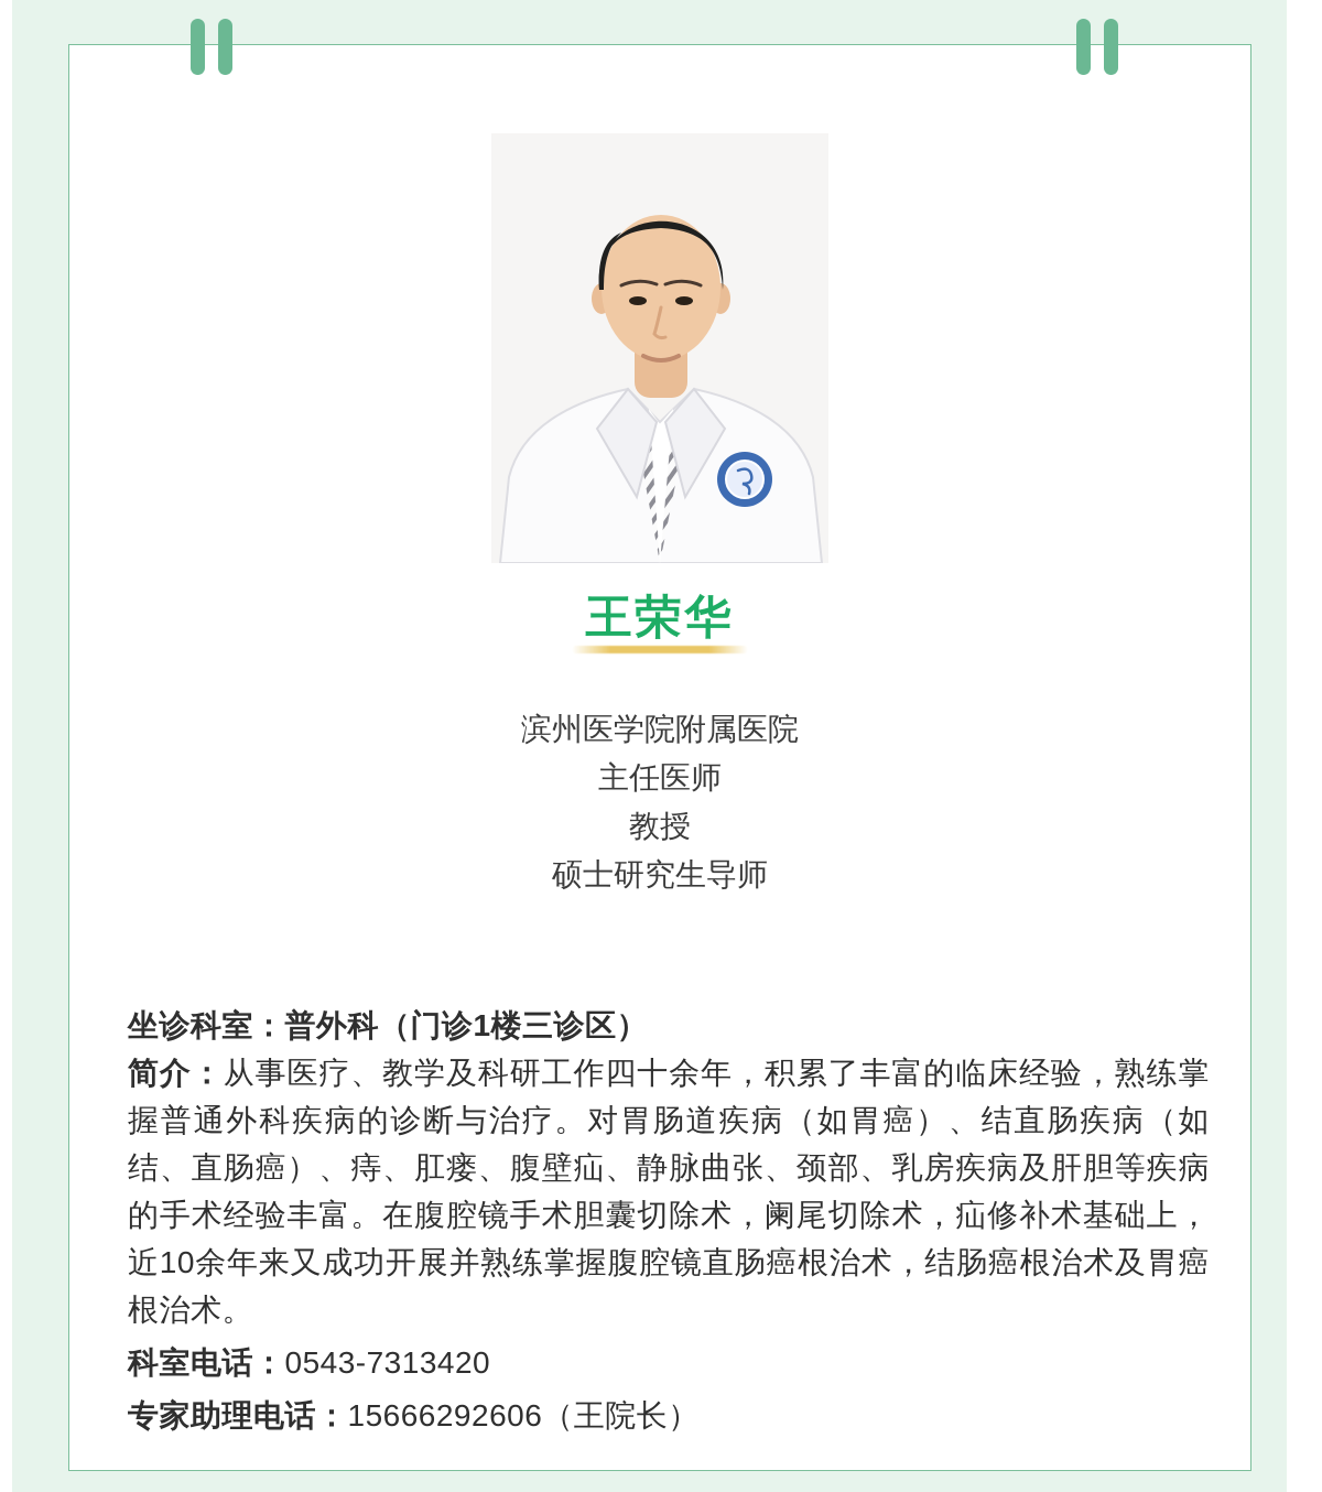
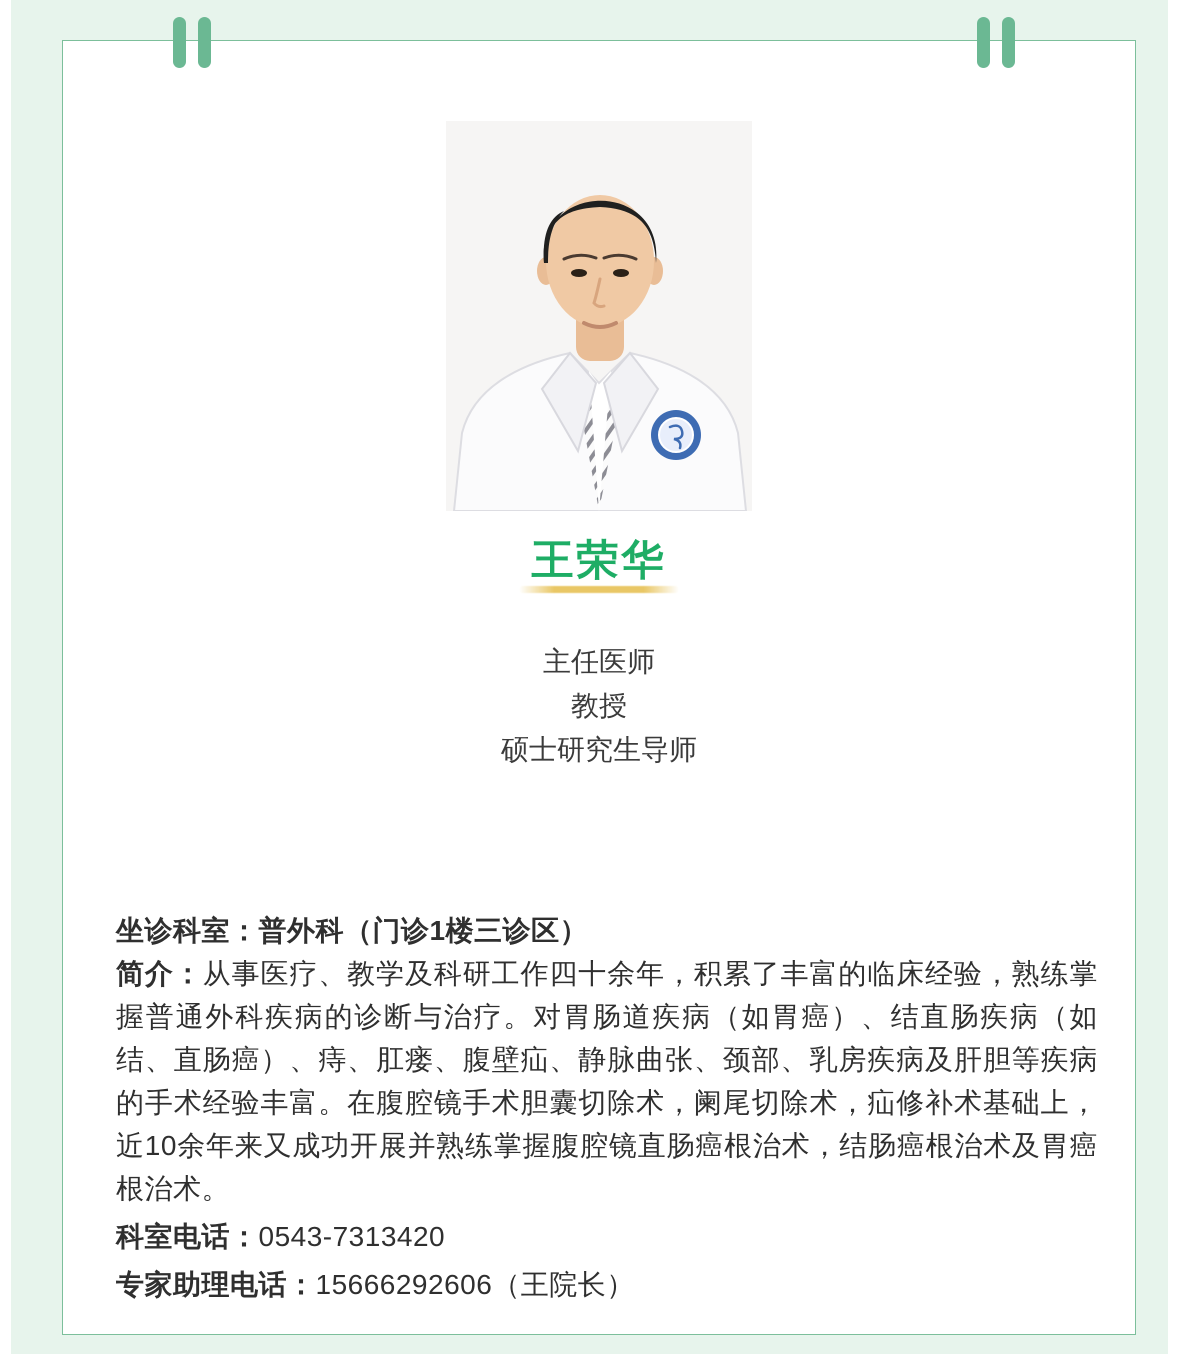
  王荣华
- 滨州医学院附属医院
  主任医师
  教授
  硕士研究生导师
  坐诊科室：普外科（门诊1楼三诊区）
  简介：从事医疗、教学及科研工作四十余年，积累了丰富的临床经验，熟练掌握普通外科疾病的诊断与治疗。对胃肠道疾病（如胃癌）、结直肠疾病（如结、直肠癌）、痔、肛瘘、腹壁疝、静脉曲张、颈部、乳房疾病及肝胆等疾病的手术经验丰富。在腹腔镜手术胆囊切除术，阑尾切除术，疝修补术基础上，近10余年来又成功开展并熟练掌握腹腔镜直肠癌根治术，结肠癌根治术及胃癌根治术。
  科室电话：0543-7313420
  专家助理电话：15666292606（王院长）
